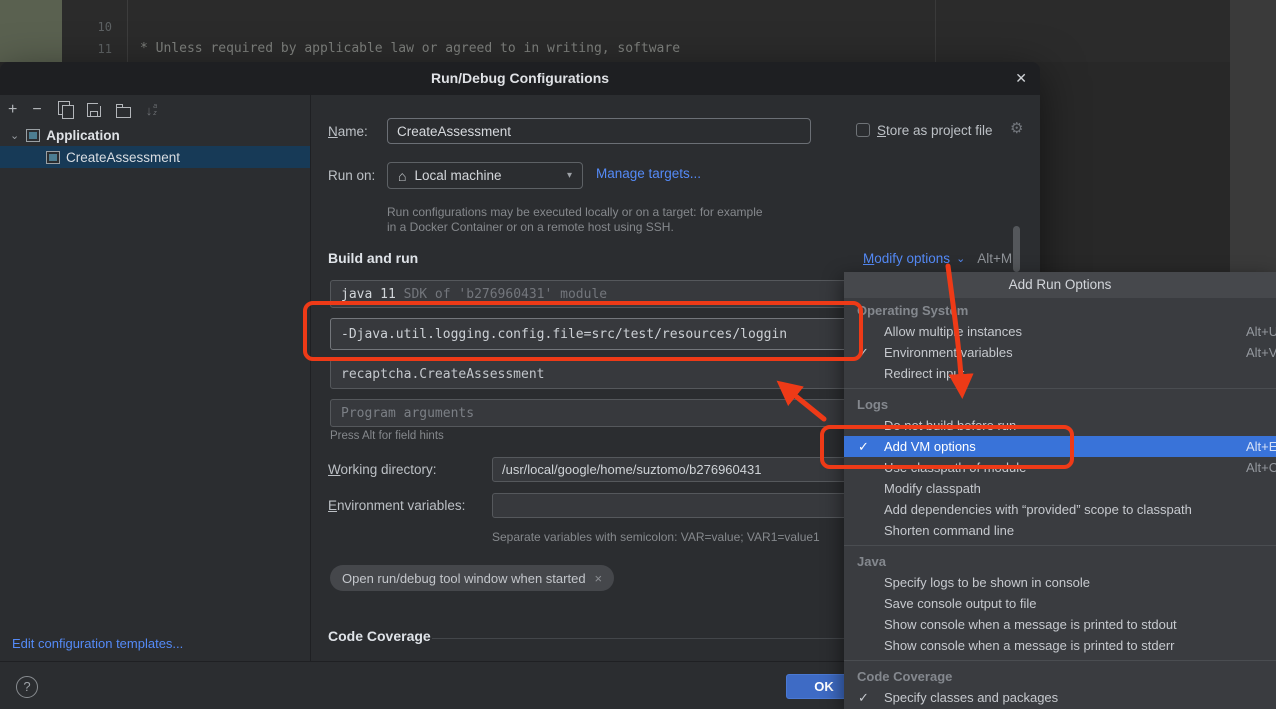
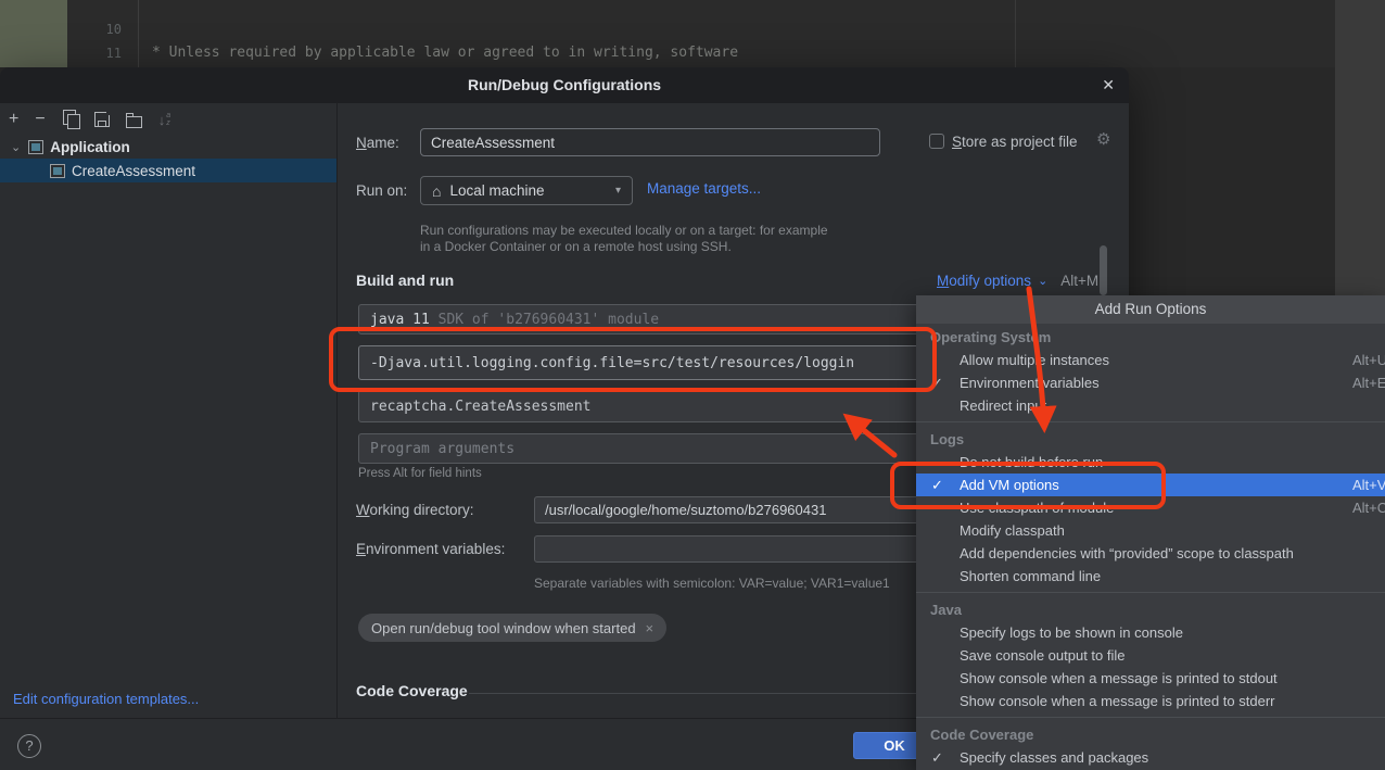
  10
  * Unless required by applicable law or agreed to in writing, software
  11
  Run/Debug Configurations
  ✕
  +
  −
  ↓
  ⌄
  Application
  CreateAssessment
  Edit configuration templates...
  Name:
  CreateAssessment
  Store as project file
  ⚙
  Run on:
  ⌂
  Local machine
  ▾
  Manage targets...
  Run configurations may be executed locally or on a target: for example
  in a Docker Container or on a remote host using SSH.
  Build and run
  Modify options
  ⌄
  Alt+M
  java 11
  SDK of 'b276960431' module
  -Djava.util.logging.config.file=src/test/resources/loggin
  recaptcha.CreateAssessment
  Program arguments
  Press Alt for field hints
  Working directory:
  /usr/local/google/home/suztomo/b276960431
  Environment variables:
  Separate variables with semicolon: VAR=value; VAR1=value1
  Open run/debug tool window when started
  ×
  Code Coverage
  ?
  OK
  Add Run Options
  perating Systm
  Allow multipe instances
  Alt+U
  ✓
  Environment variables
- Alt+V
+ Alt+E
  Redirect inpu
  Logs
  ✓
  Add VM options
- Alt+E
+ Alt+V
  Alt+C
  Modify classpath
  Add dependencies with “provided” scope to classpath
  Shorten command line
  Java
  Specify logs to be shown in console
  Save console output to file
  Show console when a message is printed to stdout
  Show console when a message is printed to stderr
  Code Coverage
  ✓
  Specify classes and packages
